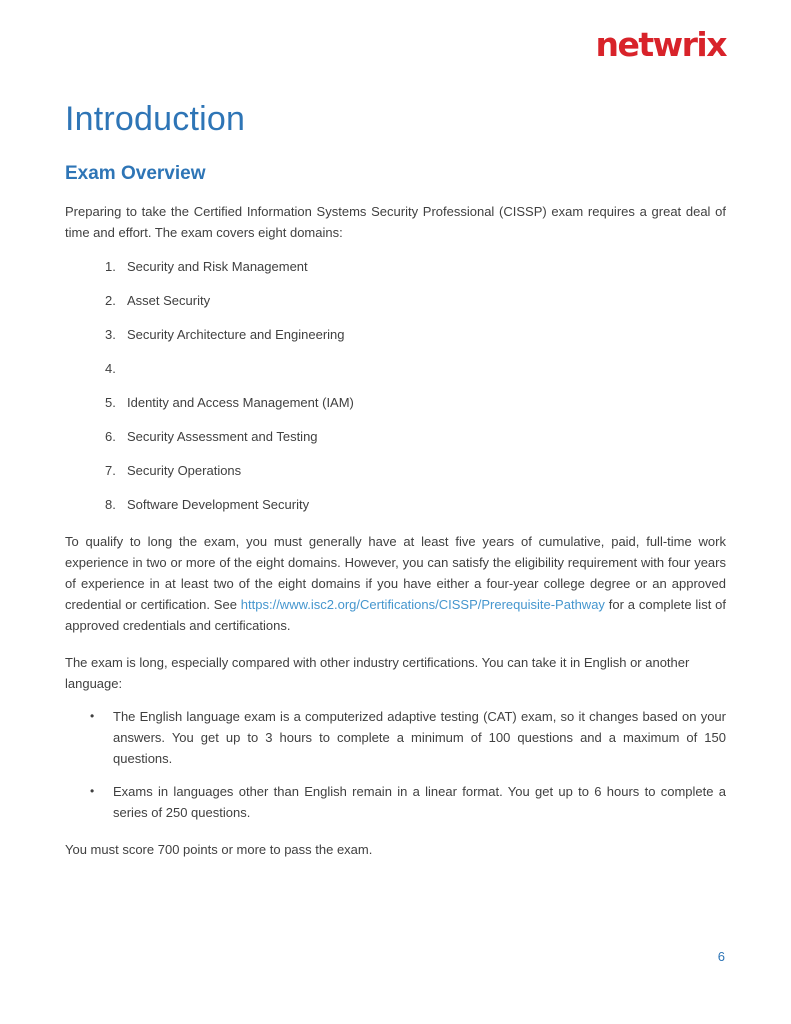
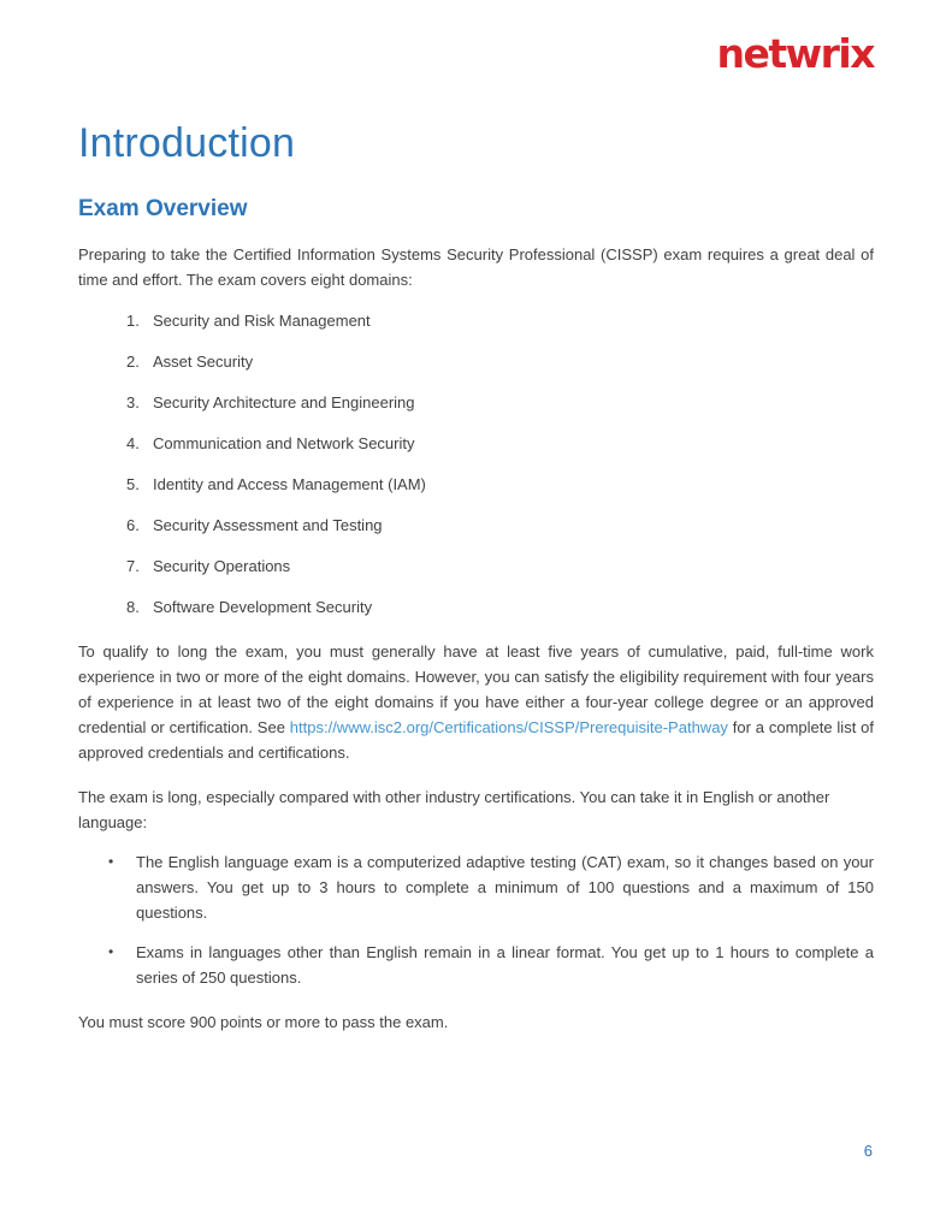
  netwrix
  Introduction
  Exam Overview
  Preparing to take the Certified Information Systems Security Professional (CISSP) exam requires a great deal of time and effort. The exam covers eight domains:
  1.
  Security and Risk Management
  2.
  Asset Security
  3.
  Security Architecture and Engineering
  4.
+ Communication and Network Security
  5.
  Identity and Access Management (IAM)
  6.
  Security Assessment and Testing
  7.
  Security Operations
  8.
  Software Development Security
  To qualify to long the exam, you must generally have at least five years of cumulative, paid, full-time work experience in two or more of the eight domains. However, you can satisfy the eligibility requirement with four years of experience in at least two of the eight domains if you have either a four-year college degree or an approved credential or certification. See https://www.isc2.org/Certifications/CISSP/Prerequisite-Pathway for a complete list of approved credentials and certifications.
  The exam is long, especially compared with other industry certifications. You can take it in English or another language:
  •
  The English language exam is a computerized adaptive testing (CAT) exam, so it changes based on your answers. You get up to 3 hours to complete a minimum of 100 questions and a maximum of 150 questions.
  •
- Exams in languages other than English remain in a linear format. You get up to 6 hours to complete a series of 250 questions.
+ Exams in languages other than English remain in a linear format. You get up to 1 hours to complete a series of 250 questions.
- You must score 700 points or more to pass the exam.
+ You must score 900 points or more to pass the exam.
  6
